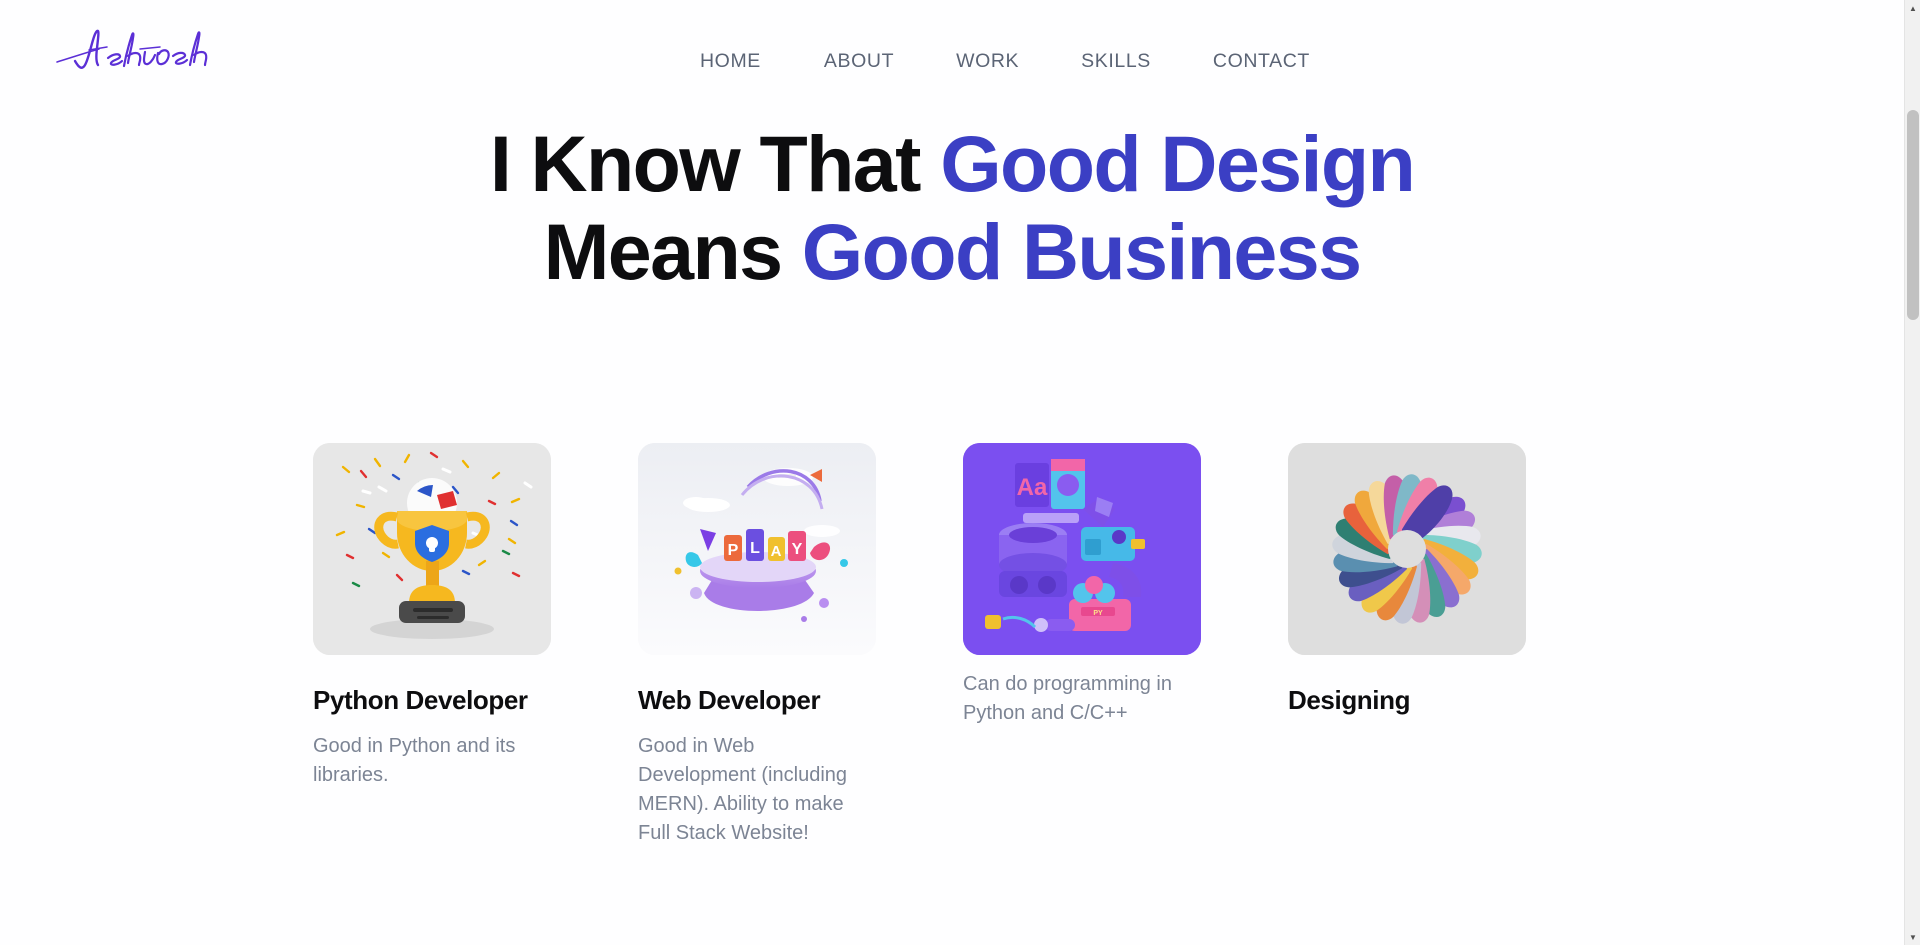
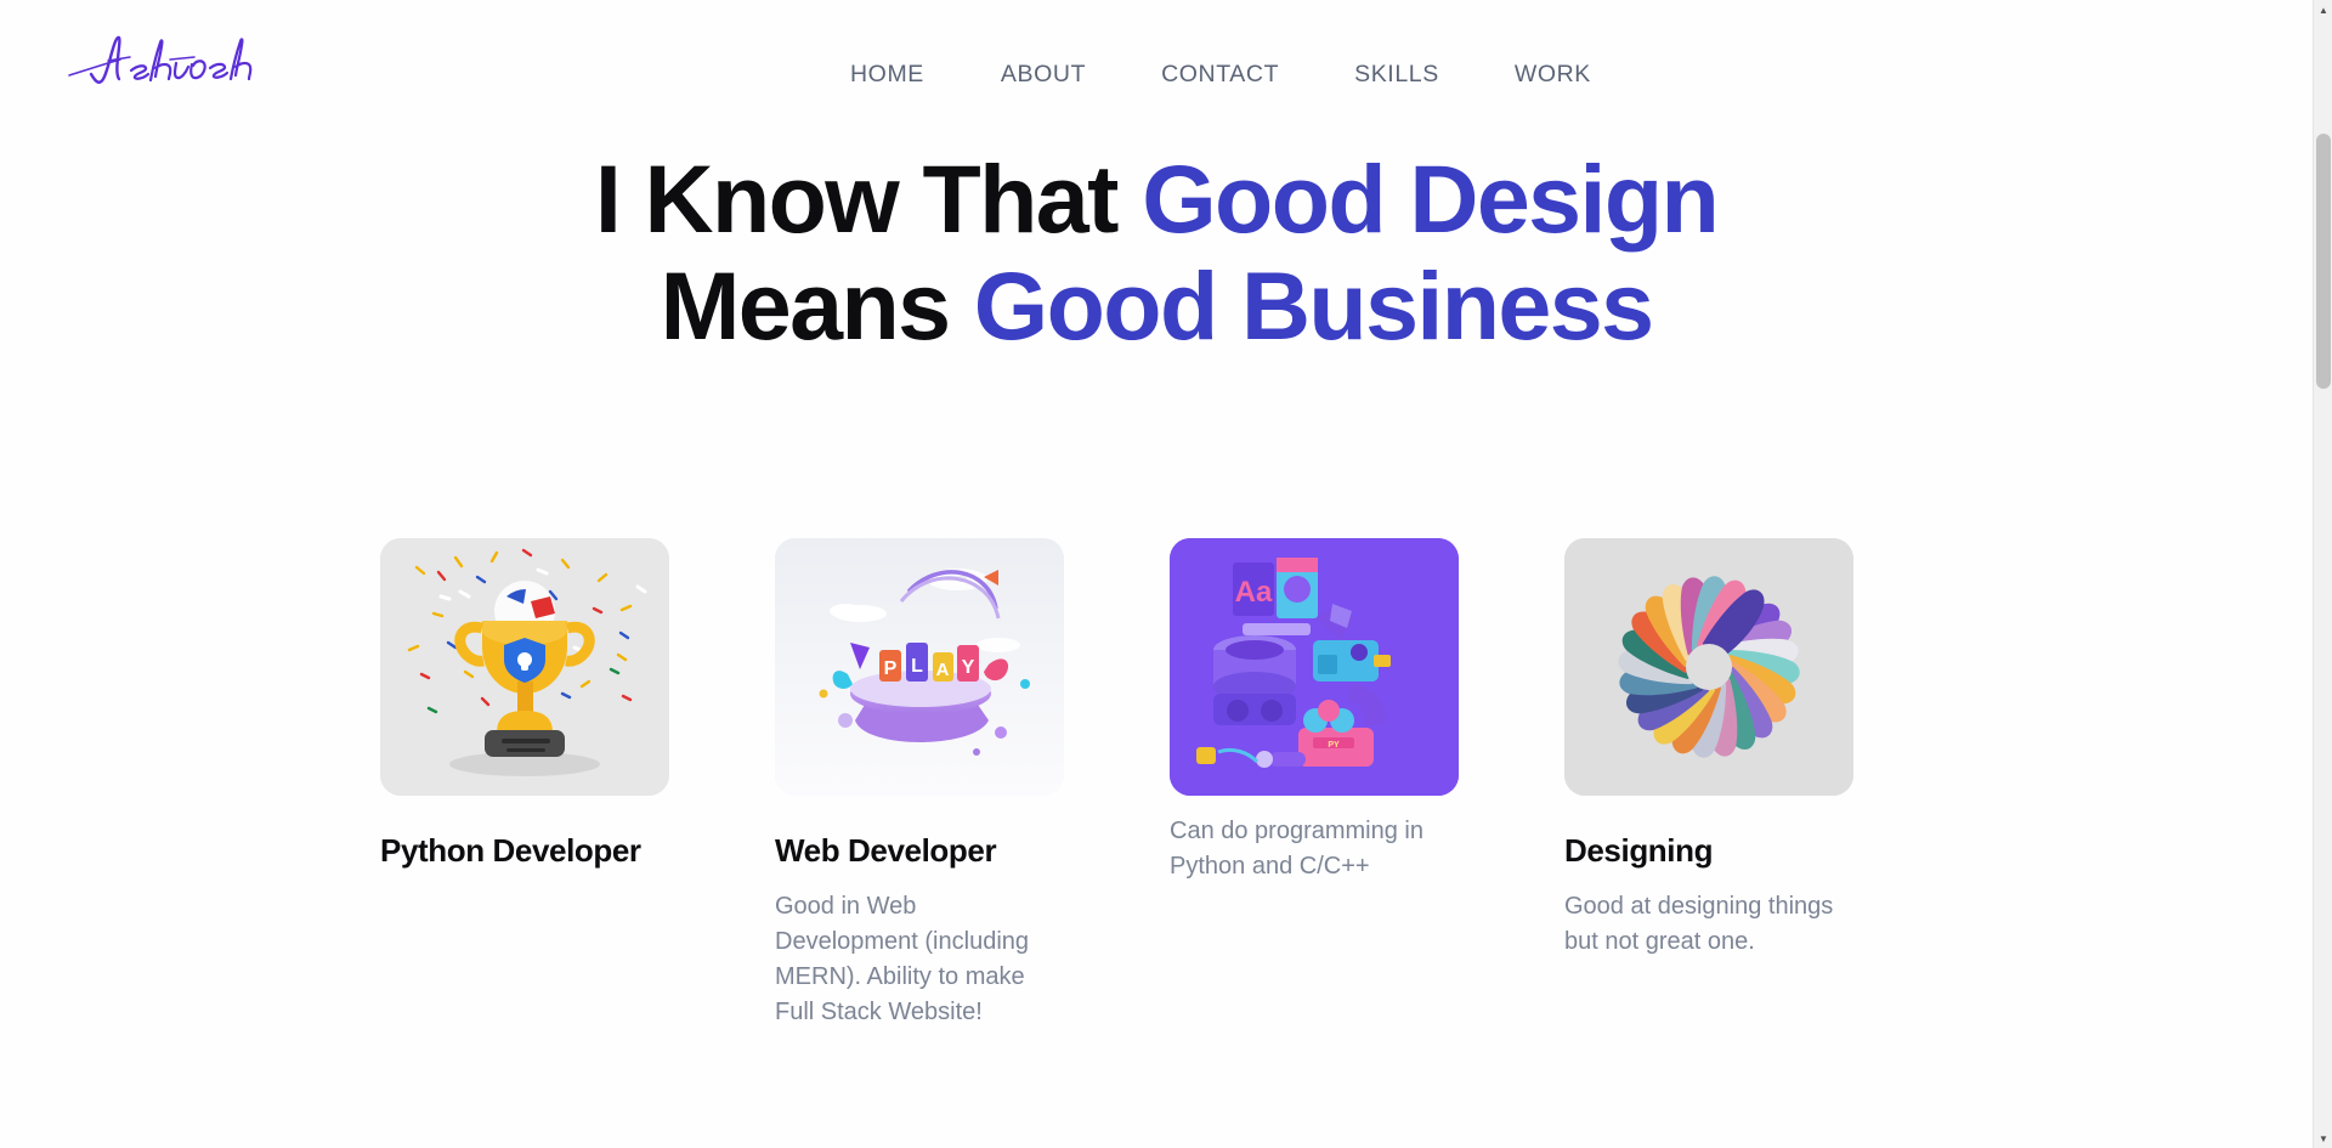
  HOME
  ABOUT
- WORK
+ CONTACT
  SKILLS
- CONTACT
+ WORK
  I Know That Good Design
  Means Good Business
  Python Developer
- Good in Python and its libraries.
  P
  L
  A
  Y
  Web Developer
  Good in Web Development (including MERN). Ability to make Full Stack Website!
  Aa
  Can do programming in Python and C/C++
  Designing
+ Good at designing things but not great one.
  ▲
  ▼
